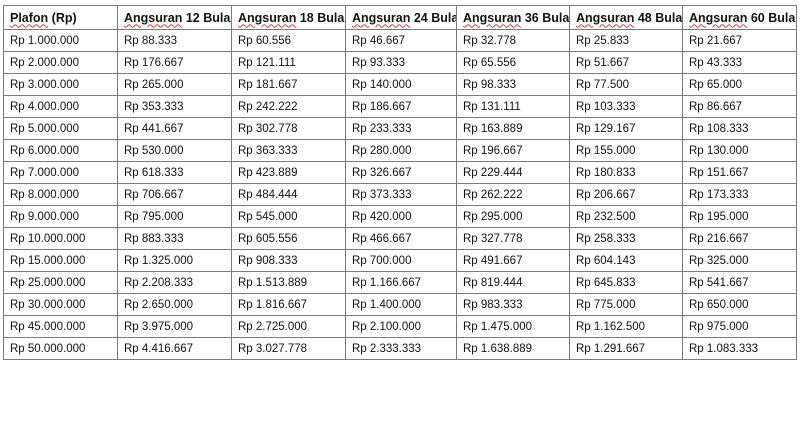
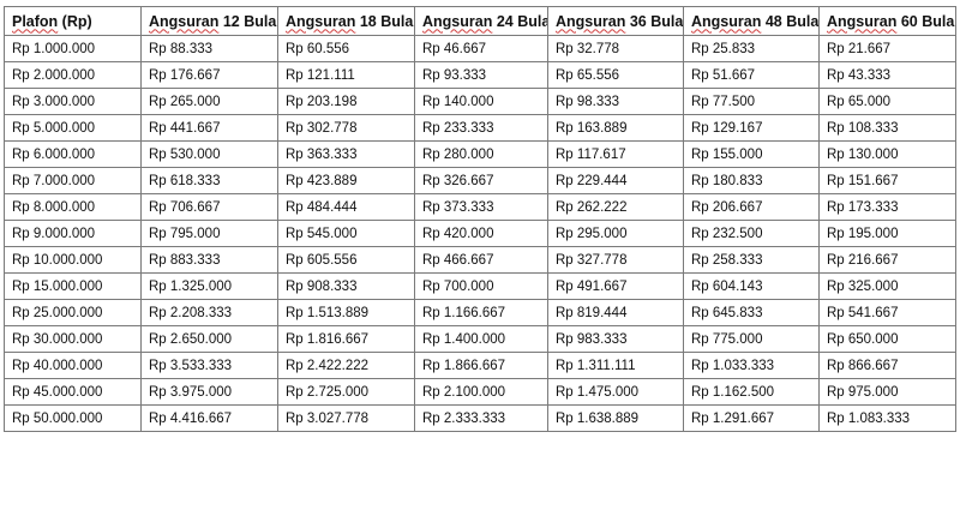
  Plafon (Rp)	Angsuran 12 Bula	Angsuran 18 Bula	Angsuran 24 Bula	Angsuran 36 Bula	Angsuran 48 Bula	Angsuran 60 Bula
  Rp 1.000.000	Rp 88.333	Rp 60.556	Rp 46.667	Rp 32.778	Rp 25.833	Rp 21.667
  Rp 2.000.000	Rp 176.667	Rp 121.111	Rp 93.333	Rp 65.556	Rp 51.667	Rp 43.333
- Rp 3.000.000	Rp 265.000	Rp 181.667	Rp 140.000	Rp 98.333	Rp 77.500	Rp 65.000
+ Rp 3.000.000	Rp 265.000	Rp 203.198	Rp 140.000	Rp 98.333	Rp 77.500	Rp 65.000
- Rp 4.000.000	Rp 353.333	Rp 242.222	Rp 186.667	Rp 131.111	Rp 103.333	Rp 86.667
  Rp 5.000.000	Rp 441.667	Rp 302.778	Rp 233.333	Rp 163.889	Rp 129.167	Rp 108.333
- Rp 6.000.000	Rp 530.000	Rp 363.333	Rp 280.000	Rp 196.667	Rp 155.000	Rp 130.000
+ Rp 6.000.000	Rp 530.000	Rp 363.333	Rp 280.000	Rp 117.617	Rp 155.000	Rp 130.000
  Rp 7.000.000	Rp 618.333	Rp 423.889	Rp 326.667	Rp 229.444	Rp 180.833	Rp 151.667
  Rp 8.000.000	Rp 706.667	Rp 484.444	Rp 373.333	Rp 262.222	Rp 206.667	Rp 173.333
  Rp 9.000.000	Rp 795.000	Rp 545.000	Rp 420.000	Rp 295.000	Rp 232.500	Rp 195.000
  Rp 10.000.000	Rp 883.333	Rp 605.556	Rp 466.667	Rp 327.778	Rp 258.333	Rp 216.667
  Rp 15.000.000	Rp 1.325.000	Rp 908.333	Rp 700.000	Rp 491.667	Rp 604.143	Rp 325.000
  Rp 25.000.000	Rp 2.208.333	Rp 1.513.889	Rp 1.166.667	Rp 819.444	Rp 645.833	Rp 541.667
  Rp 30.000.000	Rp 2.650.000	Rp 1.816.667	Rp 1.400.000	Rp 983.333	Rp 775.000	Rp 650.000
+ Rp 40.000.000	Rp 3.533.333	Rp 2.422.222	Rp 1.866.667	Rp 1.311.111	Rp 1.033.333	Rp 866.667
  Rp 45.000.000	Rp 3.975.000	Rp 2.725.000	Rp 2.100.000	Rp 1.475.000	Rp 1.162.500	Rp 975.000
  Rp 50.000.000	Rp 4.416.667	Rp 3.027.778	Rp 2.333.333	Rp 1.638.889	Rp 1.291.667	Rp 1.083.333
